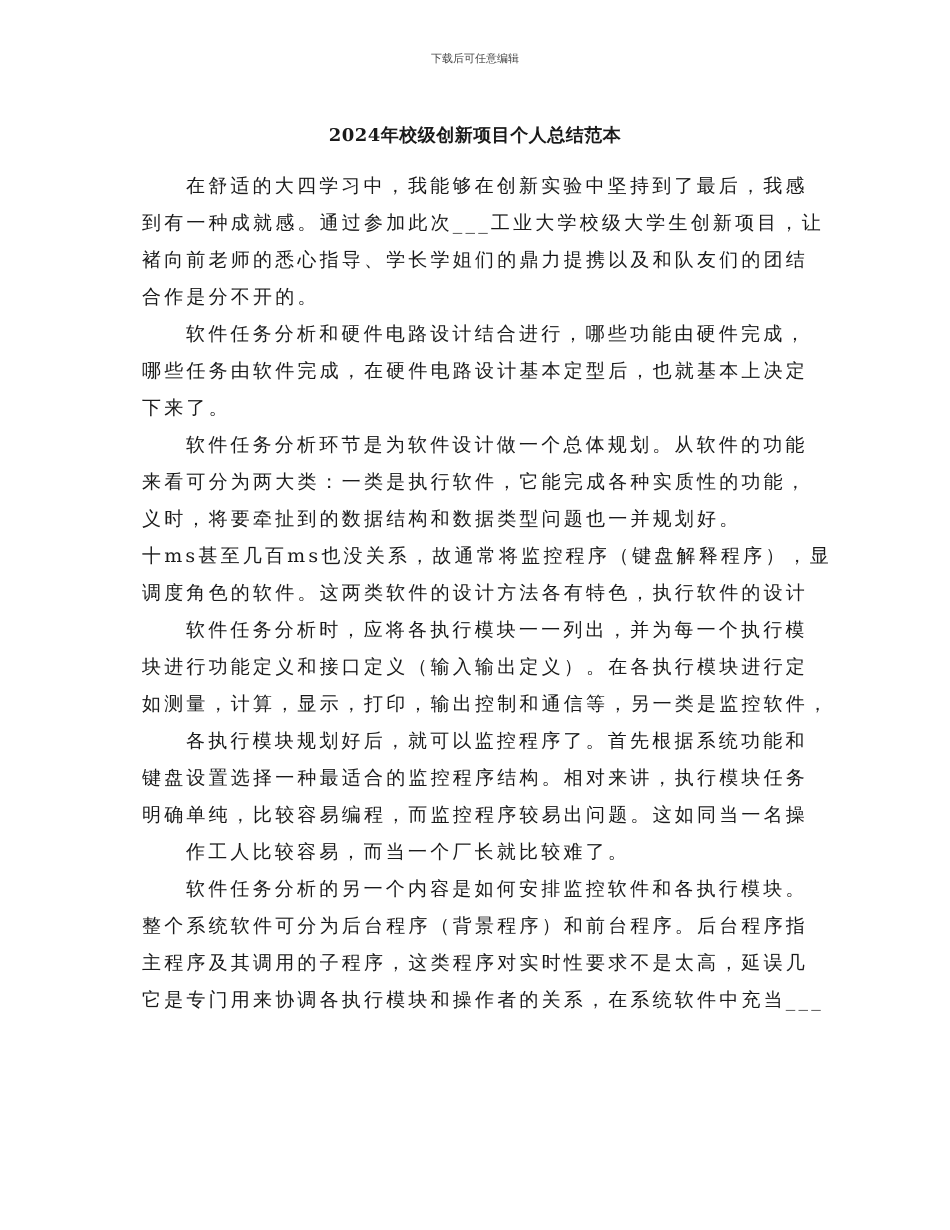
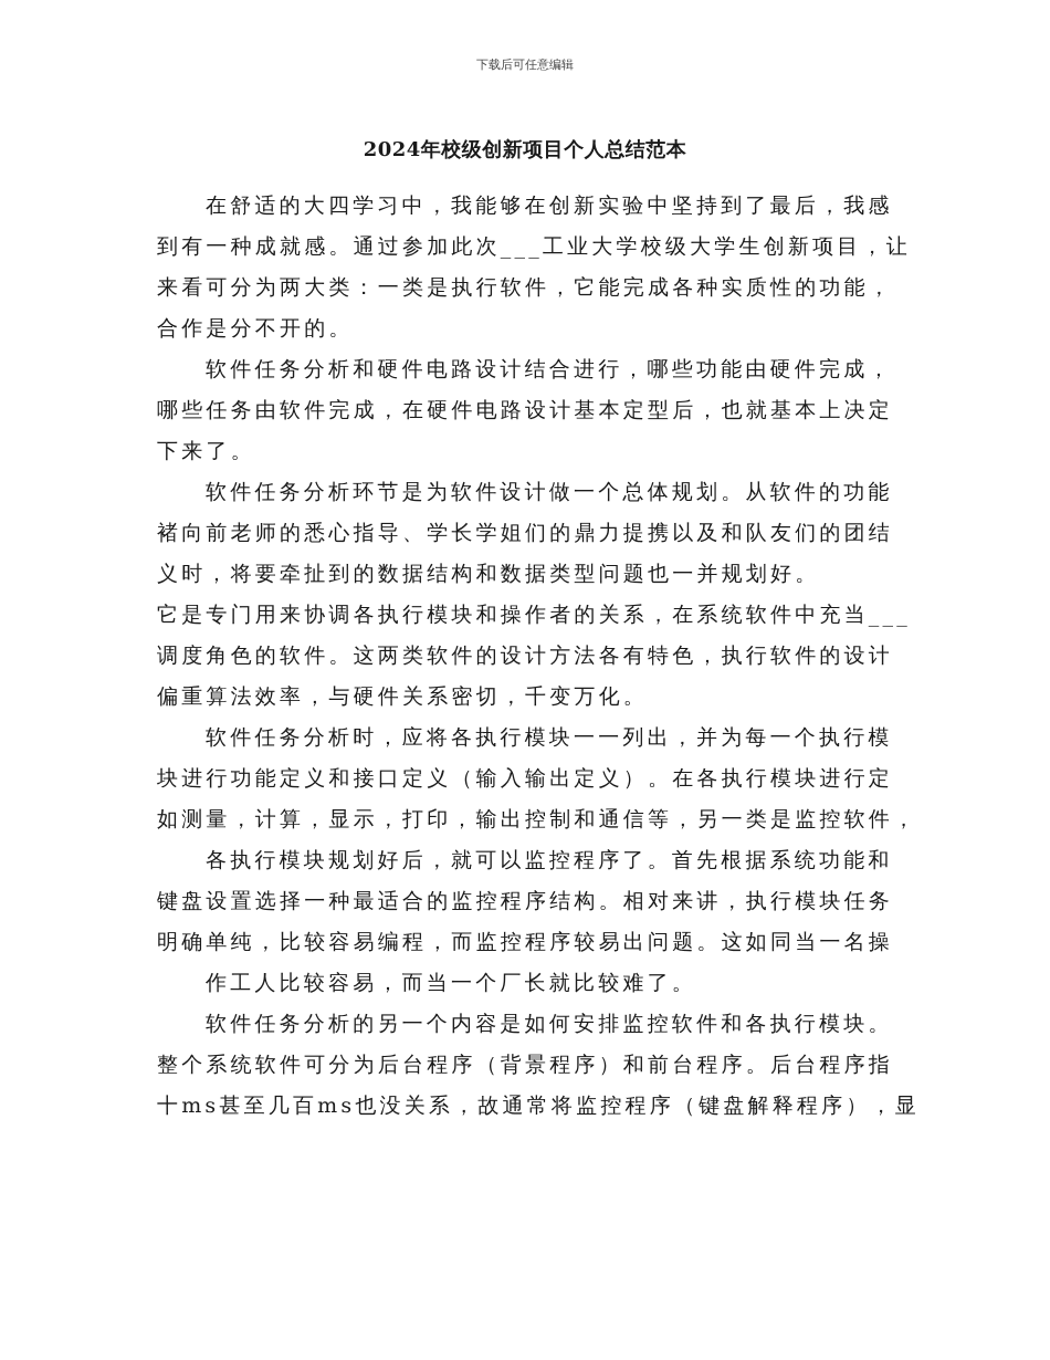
  下载后可任意编辑
  2024年校级创新项目个人总结范本
  在舒适的大四学习中，我能够在创新实验中坚持到了最后，我感
  到有一种成就感。通过参加此次___工业大学校级大学生创新项目，让
- 褚向前老师的悉心指导、学长学姐们的鼎力提携以及和队友们的团结
+ 来看可分为两大类：一类是执行软件，它能完成各种实质性的功能，
  合作是分不开的。
  软件任务分析和硬件电路设计结合进行，哪些功能由硬件完成，
  哪些任务由软件完成，在硬件电路设计基本定型后，也就基本上决定
  下来了。
  软件任务分析环节是为软件设计做一个总体规划。从软件的功能
- 来看可分为两大类：一类是执行软件，它能完成各种实质性的功能，
+ 褚向前老师的悉心指导、学长学姐们的鼎力提携以及和队友们的团结
  义时，将要牵扯到的数据结构和数据类型问题也一并规划好。
- 十ms甚至几百ms也没关系，故通常将监控程序（键盘解释程序），显
+ 它是专门用来协调各执行模块和操作者的关系，在系统软件中充当___
  调度角色的软件。这两类软件的设计方法各有特色，执行软件的设计
+ 偏重算法效率，与硬件关系密切，千变万化。
  软件任务分析时，应将各执行模块一一列出，并为每一个执行模
  块进行功能定义和接口定义（输入输出定义）。在各执行模块进行定
  如测量，计算，显示，打印，输出控制和通信等，另一类是监控软件，
  各执行模块规划好后，就可以监控程序了。首先根据系统功能和
  键盘设置选择一种最适合的监控程序结构。相对来讲，执行模块任务
  明确单纯，比较容易编程，而监控程序较易出问题。这如同当一名操
  作工人比较容易，而当一个厂长就比较难了。
  软件任务分析的另一个内容是如何安排监控软件和各执行模块。
  整个系统软件可分为后台程序（背景程序）和前台程序。后台程序指
- 主程序及其调用的子程序，这类程序对实时性要求不是太高，延误几
- 它是专门用来协调各执行模块和操作者的关系，在系统软件中充当___
+ 十ms甚至几百ms也没关系，故通常将监控程序（键盘解释程序），显
